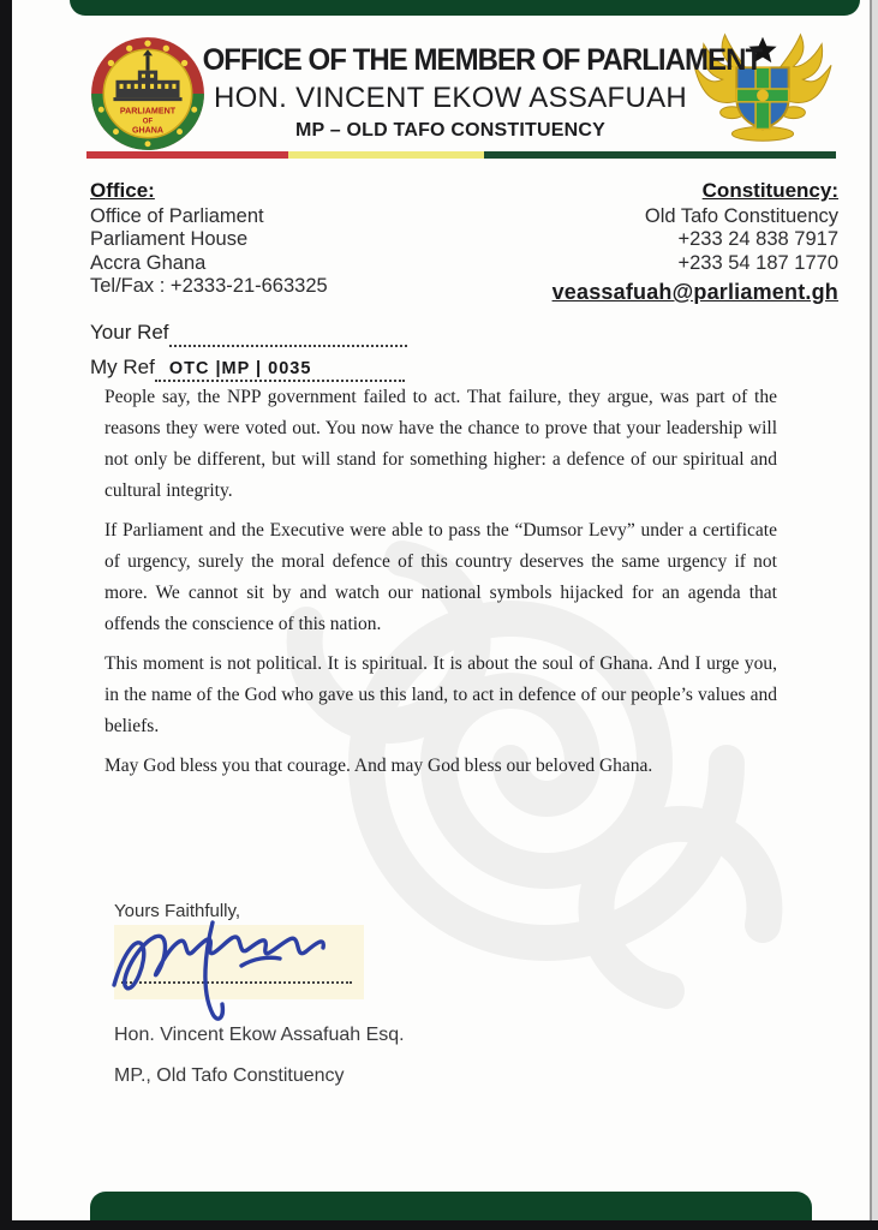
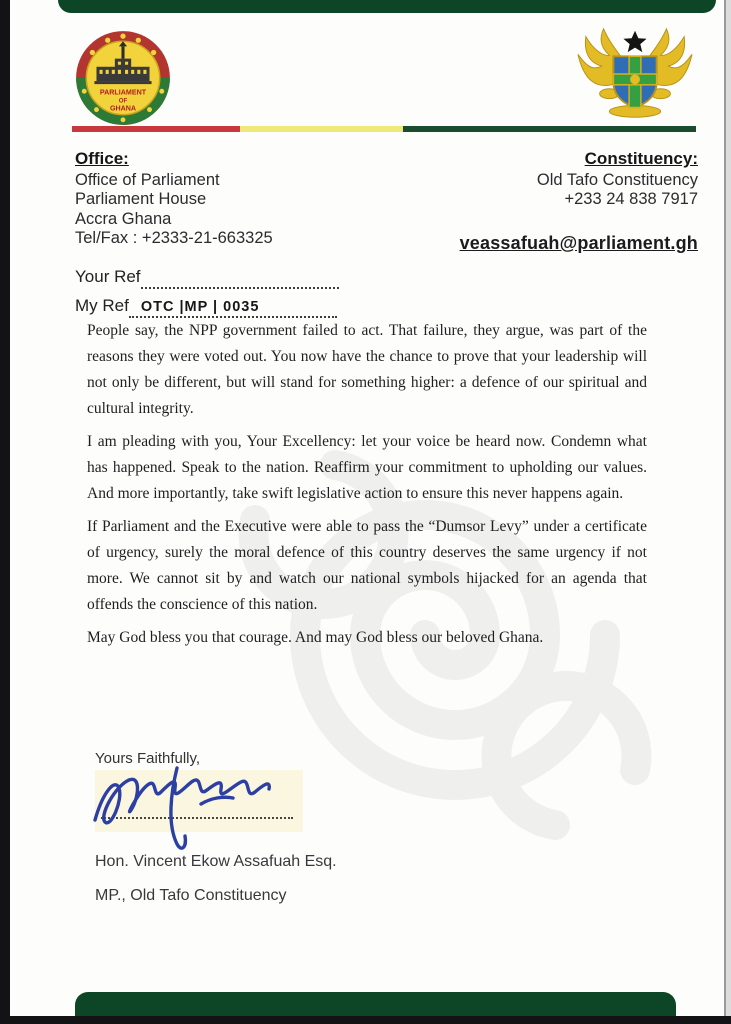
  PARLIAMENT
  GHANA
- OFFICE OF THE MEMBER OF PARLIAMENT
- HON. VINCENT EKOW ASSAFUAH
- MP – OLD TAFO CONSTITUENCY
  Office:
  Office of Parliament
  Parliament House
  Accra Ghana
  Tel/Fax : +2333-21-663325
  Constituency:
  Old Tafo Constituency
  +233 24 838 7917
- +233 54 187 1770
  veassafuah@parliament.gh
  Your Ref
  My Ref
  OTC |MP | 0035
  People say, the NPP government failed to act. That failure, they argue, was part of the reasons they were voted out. You now have the chance to prove that your leadership will not only be different, but will stand for something higher: a defence of our spiritual and cultural integrity.
+ I am pleading with you, Your Excellency: let your voice be heard now. Condemn what has happened. Speak to the nation. Reaffirm your commitment to upholding our values. And more importantly, take swift legislative action to ensure this never happens again.
  If Parliament and the Executive were able to pass the “Dumsor Levy” under a certificate of urgency, surely the moral defence of this country deserves the same urgency if not more. We cannot sit by and watch our national symbols hijacked for an agenda that offends the conscience of this nation.
- This moment is not political. It is spiritual. It is about the soul of Ghana. And I urge you, in the name of the God who gave us this land, to act in defence of our people’s values and beliefs.
  May God bless you that courage. And may God bless our beloved Ghana.
  Yours Faithfully,
  Hon. Vincent Ekow Assafuah Esq.
  MP., Old Tafo Constituency
